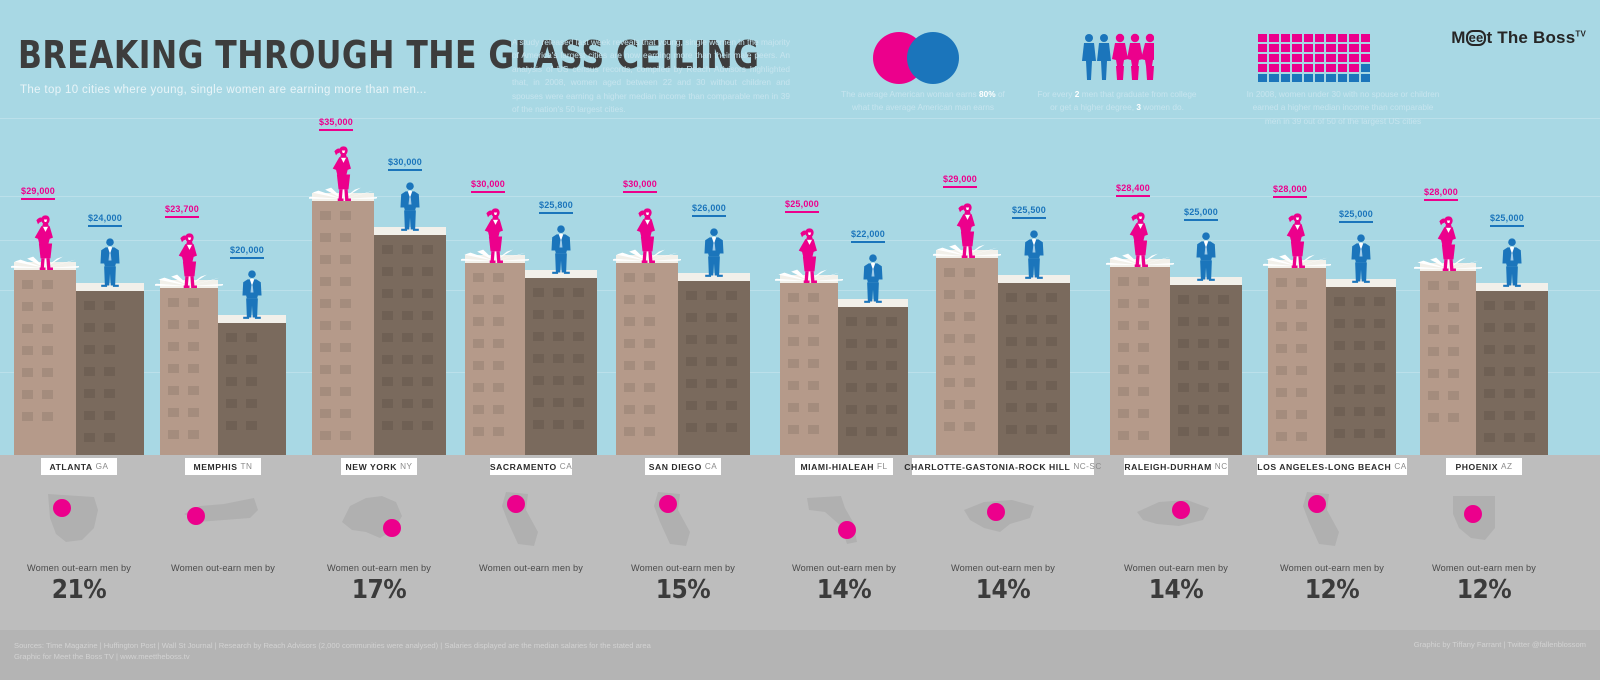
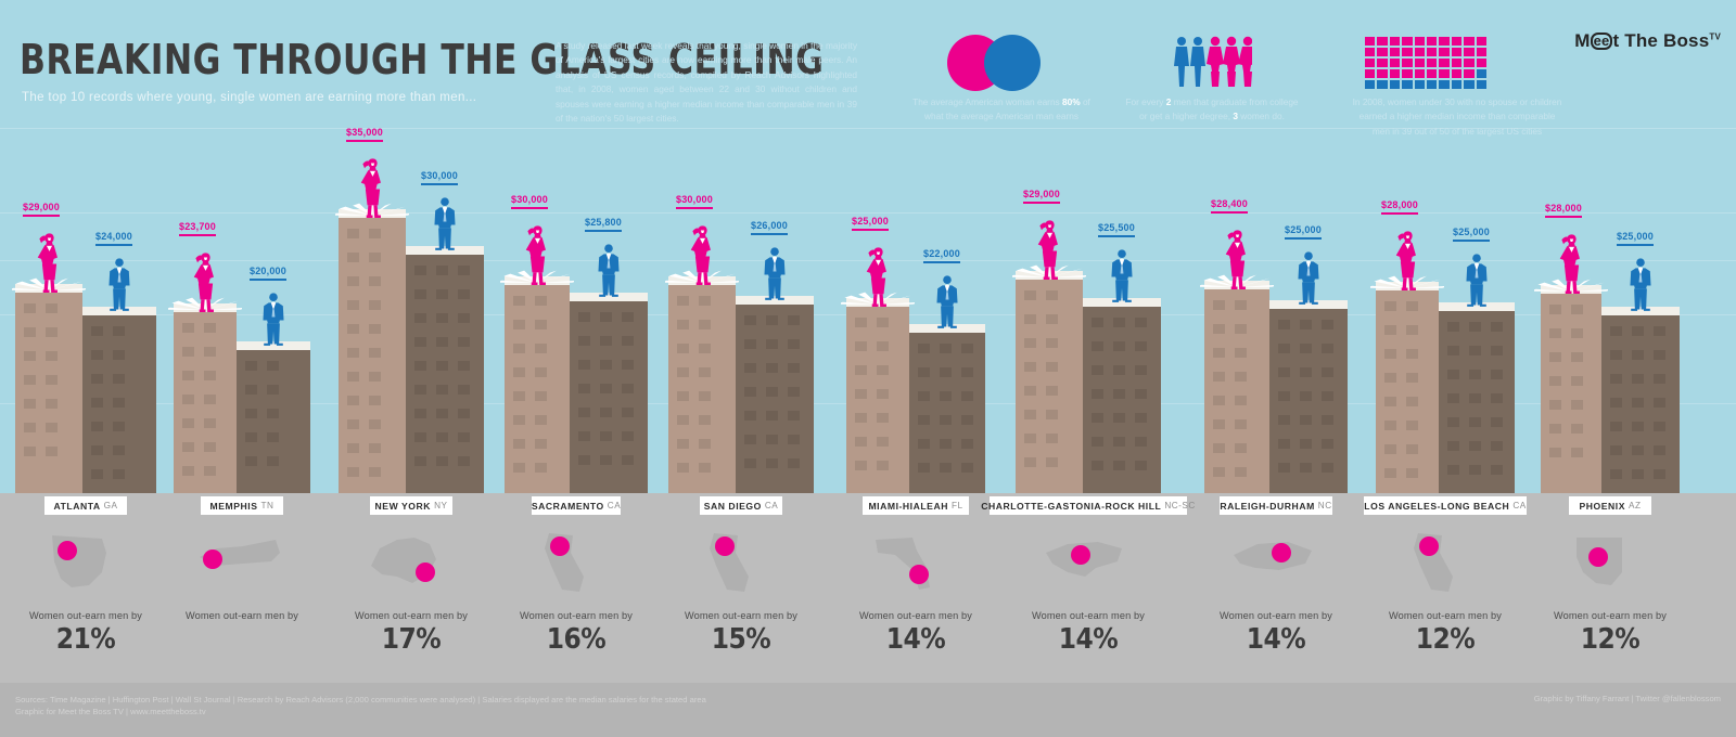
  BREAKING THROUGH THE GLASS CEILING
- The top 10 cities where young, single women are earning more than men...
+ The top 10 records where young, single women are earning more than men...
  A study released last week reveals that young, single women in the majority of America's largest cities are now earning more than their male peers. An analysis of US census records, compiled by Reach Advisors highlighted that, in 2008, women aged between 22 and 30 without children and spouses were earning a higher median income than comparable men in 39 of the nation's 50 largest cities.
  The average American woman earns 80% of what the average American man earns
  For every 2 men that graduate from college
  or get a higher degree, 3 women do.
  In 2008, women under 30 with no spouse or children
  earned a higher median income than comparable
  men in 39 out of 50 of the largest US cities
  M ee t The BossTV
  $29,000
  $24,000
  $23,700
  $20,000
  $35,000
  $30,000
  $30,000
  $25,800
  $30,000
  $26,000
  $25,000
  $22,000
  $29,000
  $25,500
  $28,400
  $25,000
  $28,000
  $25,000
  $28,000
  $25,000
  ATLANTA
  GA
  MEMPHIS
  TN
  NEW YORK
  NY
  SACRAMENTO
  CA
  SAN DIEGO
  CA
  MIAMI-HIALEAH
  FL
  CHARLOTTE-GASTONIA-ROCK HILL
  NC-SC
  RALEIGH-DURHAM
  NC
  LOS ANGELES-LONG BEACH
  CA
  PHOENIX
  AZ
  Women out-earn men by
  21%
  Women out-earn men by
  Women out-earn men by
  17%
  Women out-earn men by
+ 16%
  Women out-earn men by
  15%
  Women out-earn men by
  14%
  Women out-earn men by
  14%
  Women out-earn men by
  14%
  Women out-earn men by
  12%
  Women out-earn men by
  12%
  Sources: Time Magazine | Huffington Post | Wall St Journal | Research by Reach Advisors (2,000 communities were analysed) | Salaries displayed are the median salaries for the stated area
  Graphic for Meet the Boss TV | www.meettheboss.tv
  Graphic by Tiffany Farrant | Twitter @fallenblossom
